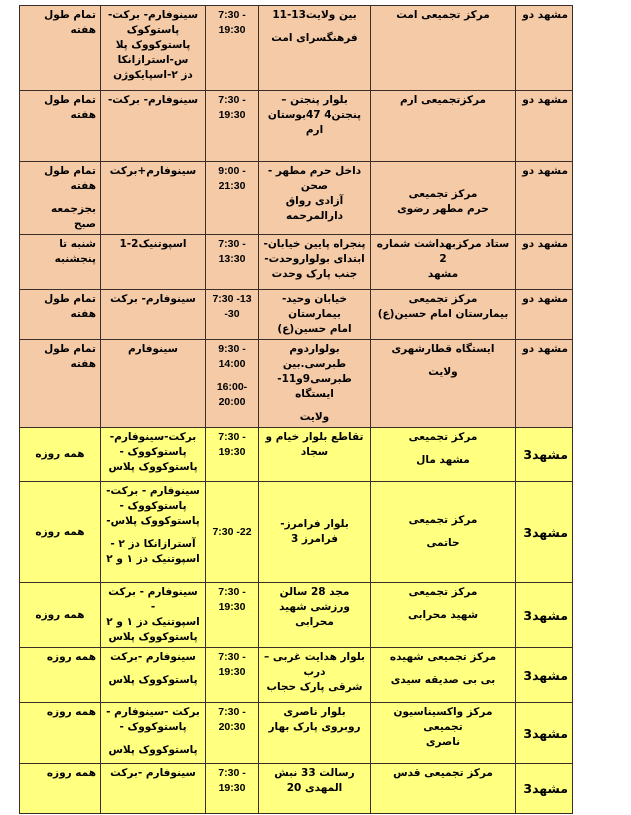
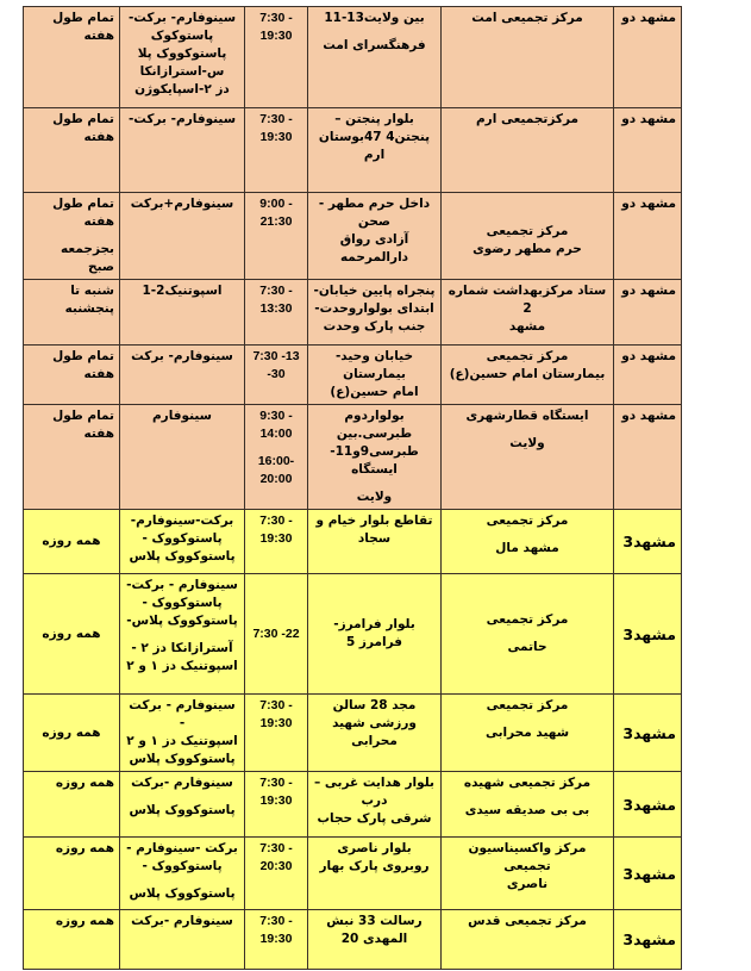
  تمام طولهفته	سینوفارم- برکت-پاستوکوکپاستوکووک پلاس-استرازانکادز ۲-اسپایکوژن	7:30 -19:30	بین ولایت13-11فرهنگسرای امت	مرکز تجمیعی امت	مشهد دو
  تمام طولهفته	سینوفارم- برکت-	7:30 -19:30	بلوار پنجتن –پنجتن4 47بوستانارم	مرکزتجمیعی ارم	مشهد دو
  تمام طول هفتهبجزجمعهصبح	سینوفارم+برکت	9:00 -21:30	داخل حرم مطهر -صحنآزادی رواقدارالمرحمه	مرکز تجمیعیحرم مطهر رضوی	مشهد دو
  شنبه تاپنجشنبه	اسپوتنیک2-1	7:30 -13:30	پنجراه پایین خیابان-ابتدای بولواروحدت-جنب پارک وحدت	ستاد مرکزبهداشت شماره 2مشهد	مشهد دو
  تمام طولهفته	سینوفارم- برکت	7:30 -13-30	خیابان وحید-بیمارستانامام حسین(ع)	مرکز تجمیعیبیمارستان امام حسین(ع)	مشهد دو
  تمام طولهفته	سینوفارم	9:30 -14:0016:00-20:00	بولواردوم طبرسی.بینطبرسی9و11-ایستگاهولایت	ایستگاه قطارشهریولایت	مشهد دو
  همه روزه	برکت-سینوفارم-پاستوکووک -پاستوکووک پلاس	7:30 -19:30	تقاطع بلوار خیام وسجاد	مرکز تجمیعیمشهد مال	مشهد3
- همه روزه	سینوفارم - برکت-پاستوکووک -پاستوکووک پلاس-آسترازانکا دز ۲ -اسپوتنیک دز ۱ و ۲	7:30 -22	بلوار فرامرز-فرامرز 3	مرکز تجمیعیحاتمی	مشهد3
+ همه روزه	سینوفارم - برکت-پاستوکووک -پاستوکووک پلاس-آسترازانکا دز ۲ -اسپوتنیک دز ۱ و ۲	7:30 -22	بلوار فرامرز-فرامرز 5	مرکز تجمیعیحاتمی	مشهد3
  همه روزه	سینوفارم - برکت -اسپوتنیک دز ۱ و ۲پاستوکووک پلاس	7:30 -19:30	مجد 28 سالنورزشی شهیدمحرابی	مرکز تجمیعیشهید محرابی	مشهد3
  همه روزه	سینوفارم -برکتپاستوکووک پلاس	7:30 -19:30	بلوار هدایت غربی –دربشرقی پارک حجاب	مرکز تجمیعی شهیدهبی بی صدیقه سیدی	مشهد3
  همه روزه	برکت -سینوفارم -پاستوکووک -پاستوکووک پلاس	7:30 -20:30	بلوار ناصریروبروی پارک بهار	مرکز واکسیناسیون تجمیعیناصری	مشهد3
  همه روزه	سینوفارم -برکت	7:30 -19:30	رسالت 33 نبشالمهدی 20	مرکز تجمیعی قدس	مشهد3
